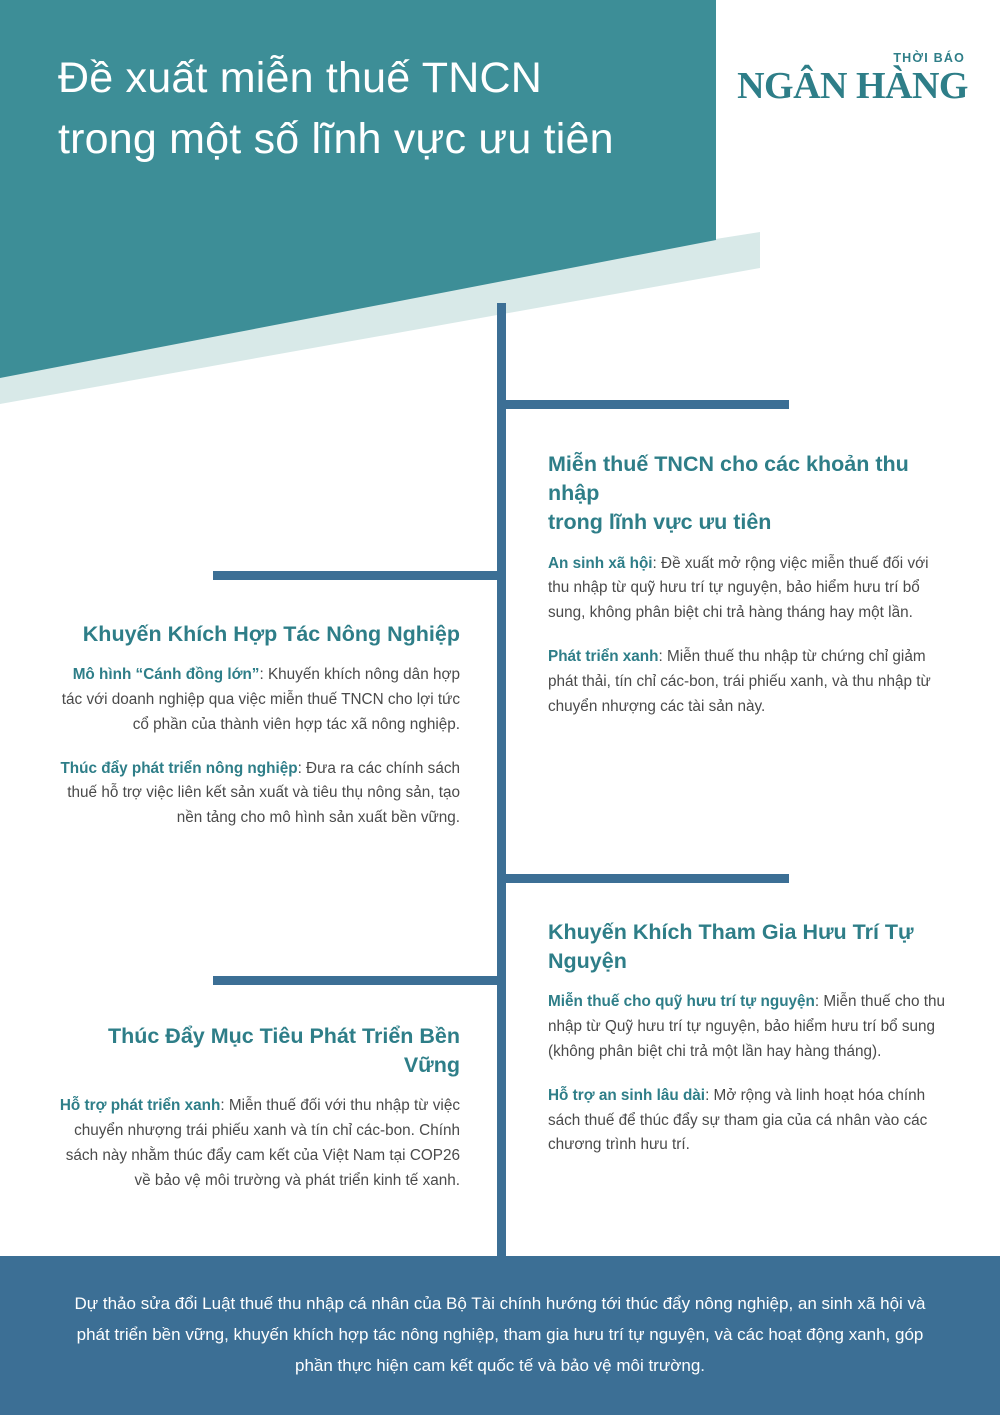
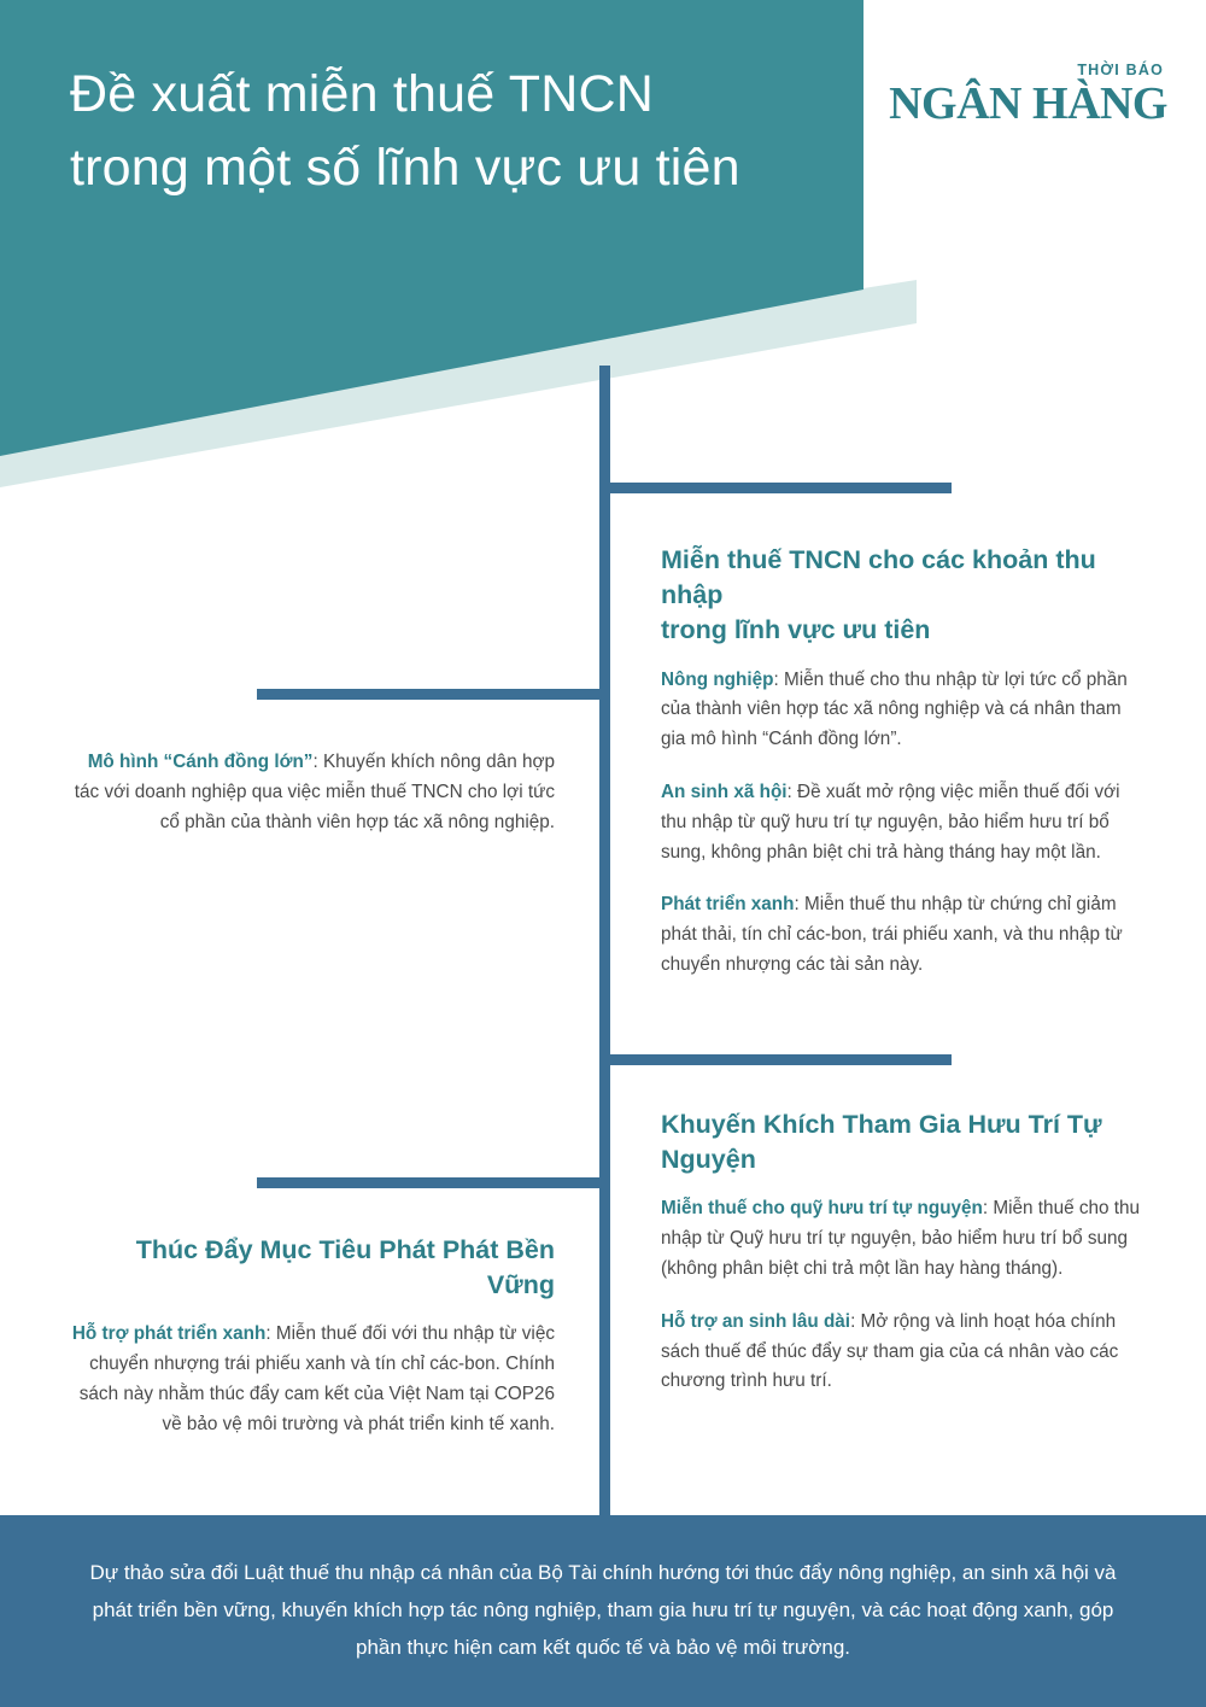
  Đề xuất miễn thuế TNCN
  trong một số lĩnh vực ưu tiên
  THỜI BÁO
  NGÂN HÀNG
  Miễn thuế TNCN cho các khoản thu nhập
  trong lĩnh vực ưu tiên
+ Nông nghiệp: Miễn thuế cho thu nhập từ lợi tức cổ phần của thành viên hợp tác xã nông nghiệp và cá nhân tham gia mô hình “Cánh đồng lớn”.
  An sinh xã hội: Đề xuất mở rộng việc miễn thuế đối với thu nhập từ quỹ hưu trí tự nguyện, bảo hiểm hưu trí bổ sung, không phân biệt chi trả hàng tháng hay một lần.
  Phát triển xanh: Miễn thuế thu nhập từ chứng chỉ giảm phát thải, tín chỉ các-bon, trái phiếu xanh, và thu nhập từ chuyển nhượng các tài sản này.
- Khuyến Khích Hợp Tác Nông Nghiệp
  Mô hình “Cánh đồng lớn”: Khuyến khích nông dân hợp tác với doanh nghiệp qua việc miễn thuế TNCN cho lợi tức cổ phần của thành viên hợp tác xã nông nghiệp.
- Thúc đẩy phát triển nông nghiệp: Đưa ra các chính sách thuế hỗ trợ việc liên kết sản xuất và tiêu thụ nông sản, tạo nền tảng cho mô hình sản xuất bền vững.
  Khuyến Khích Tham Gia Hưu Trí Tự Nguyện
  Miễn thuế cho quỹ hưu trí tự nguyện: Miễn thuế cho thu nhập từ Quỹ hưu trí tự nguyện, bảo hiểm hưu trí bổ sung (không phân biệt chi trả một lần hay hàng tháng).
  Hỗ trợ an sinh lâu dài: Mở rộng và linh hoạt hóa chính sách thuế để thúc đẩy sự tham gia của cá nhân vào các chương trình hưu trí.
- Thúc Đẩy Mục Tiêu Phát Triển Bền Vững
+ Thúc Đẩy Mục Tiêu Phát Phát Bền Vững
  Hỗ trợ phát triển xanh: Miễn thuế đối với thu nhập từ việc chuyển nhượng trái phiếu xanh và tín chỉ các-bon. Chính sách này nhằm thúc đẩy cam kết của Việt Nam tại COP26 về bảo vệ môi trường và phát triển kinh tế xanh.
  Dự thảo sửa đổi Luật thuế thu nhập cá nhân của Bộ Tài chính hướng tới thúc đẩy nông nghiệp, an sinh xã hội và phát triển bền vững, khuyến khích hợp tác nông nghiệp, tham gia hưu trí tự nguyện, và các hoạt động xanh, góp phần thực hiện cam kết quốc tế và bảo vệ môi trường.
